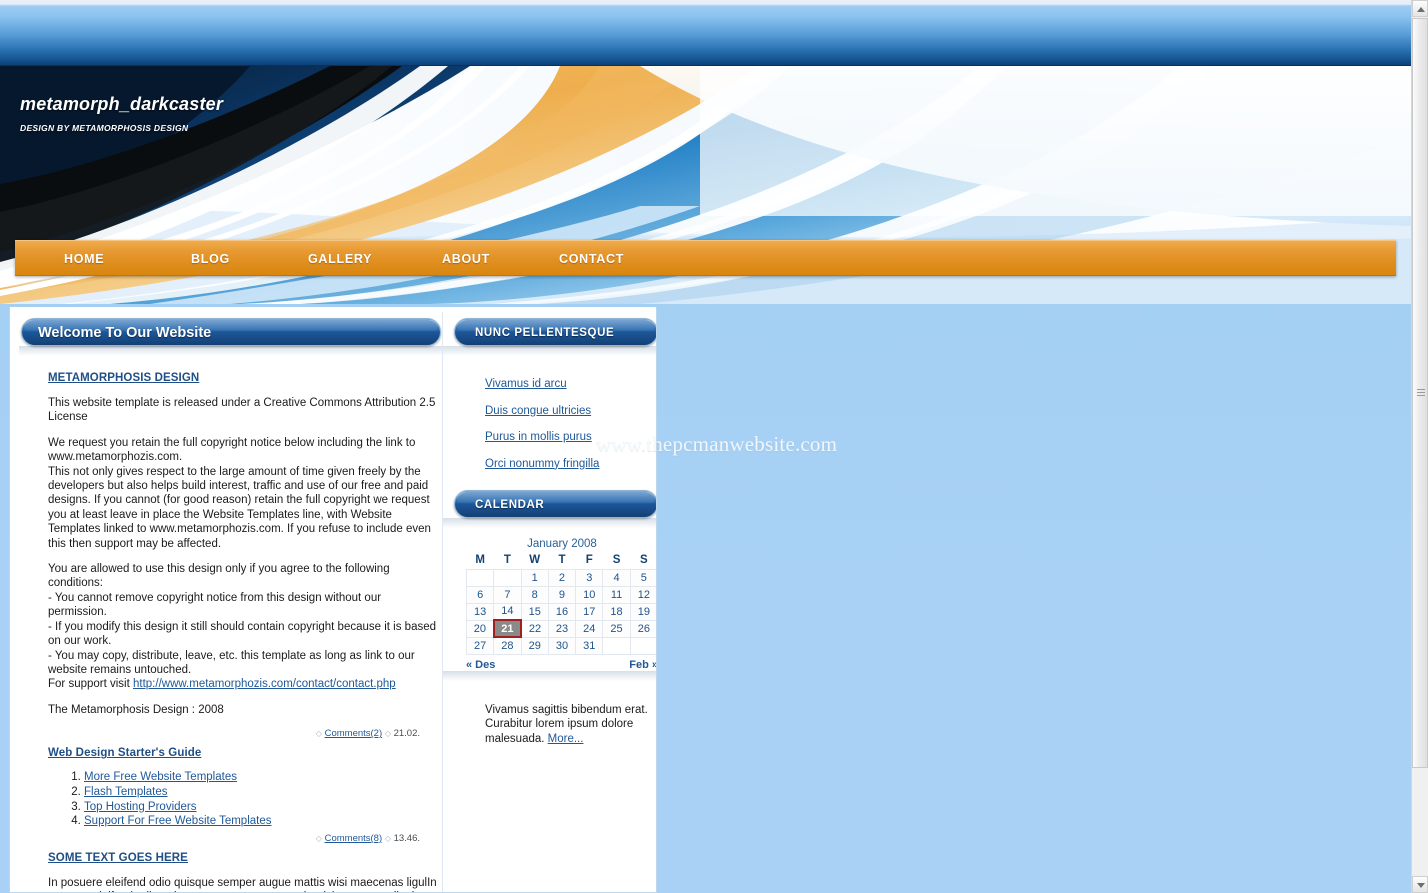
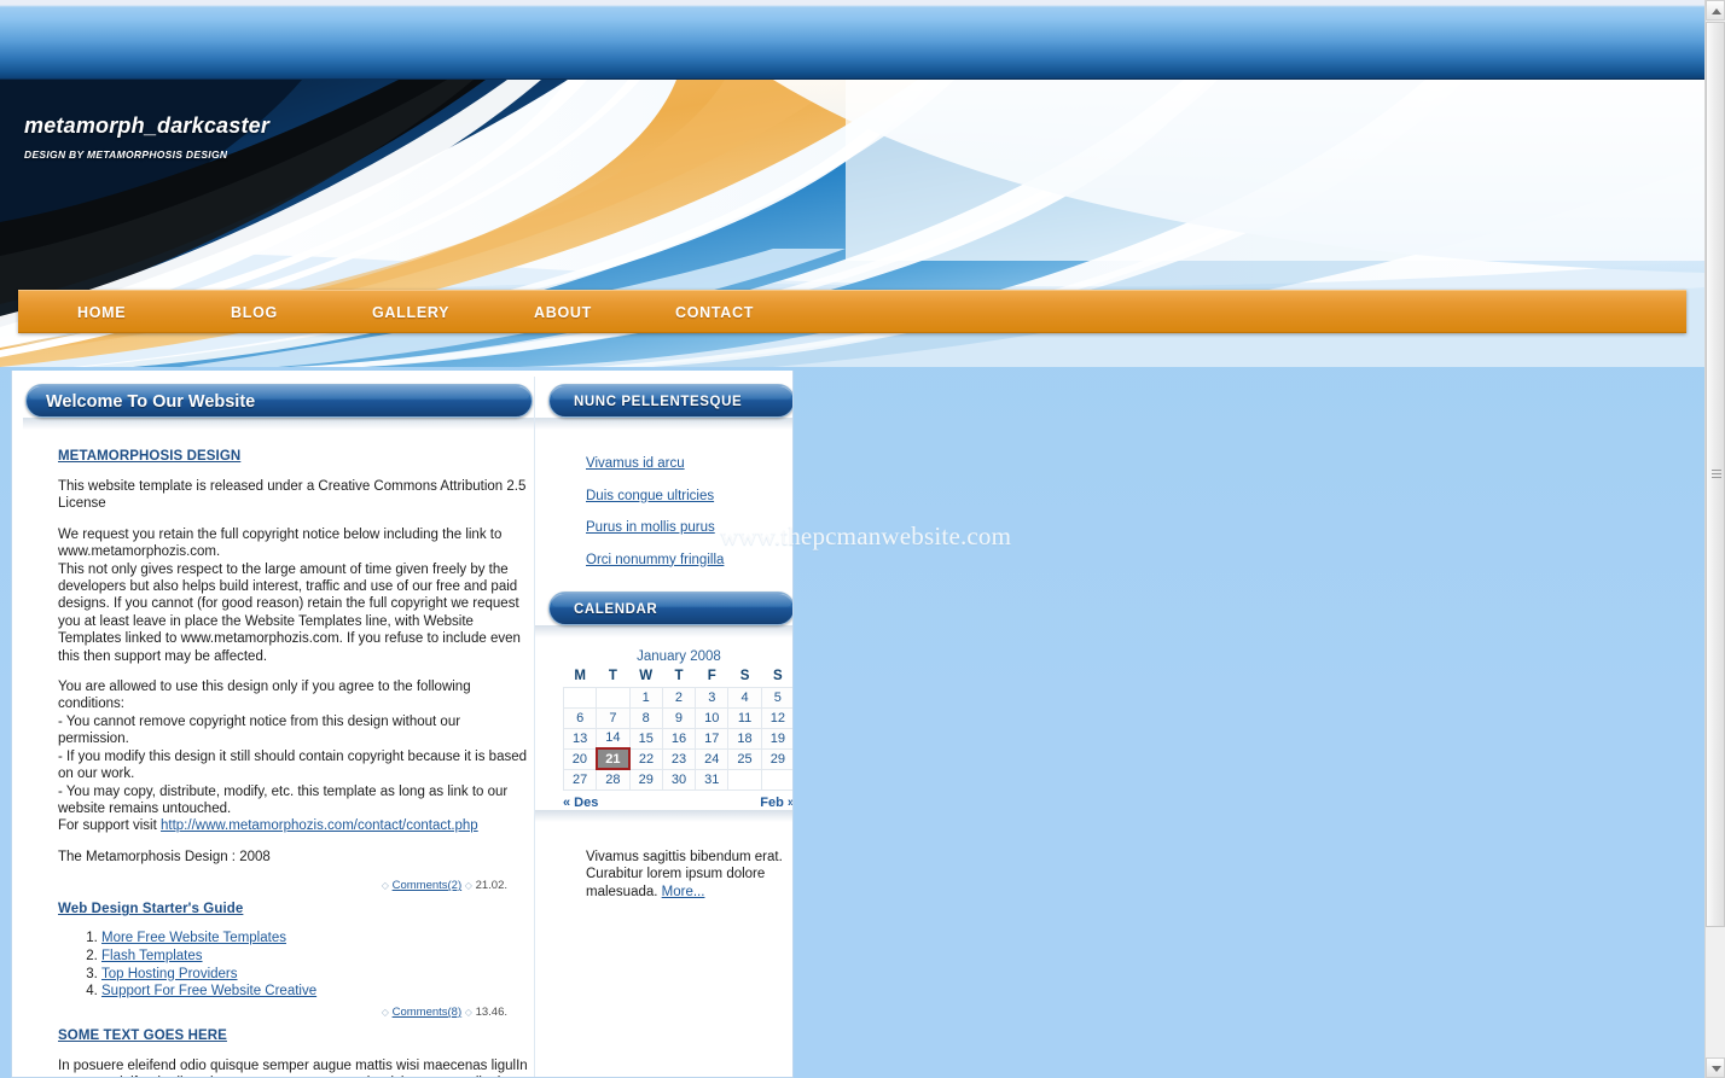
  metamorph_darkcaster
  DESIGN BY METAMORPHOSIS DESIGN
  HOME
  BLOG
  GALLERY
  ABOUT
  CONTACT
  Welcome To Our Website
  METAMORPHOSIS DESIGN
  This website template is released under a Creative Commons Attribution 2.5 License
  We request you retain the full copyright notice below including the link to www.metamorphozis.com.
  This not only gives respect to the large amount of time given freely by the developers but also helps build interest, traffic and use of our free and paid designs. If you cannot (for good reason) retain the full copyright we request you at least leave in place the Website Templates line, with Website Templates linked to www.metamorphozis.com. If you refuse to include even this then support may be affected.
  You are allowed to use this design only if you agree to the following conditions:
  - You cannot remove copyright notice from this design without our permission.
  - If you modify this design it still should contain copyright because it is based on our work.
- - You may copy, distribute, leave, etc. this template as long as link to our website remains untouched.
+ - You may copy, distribute, modify, etc. this template as long as link to our website remains untouched.
  For support visit http://www.metamorphozis.com/contact/contact.php
  The Metamorphosis Design : 2008
  ◇ Comments(2) ◇ 21.02.
  Web Design Starter's Guide
  More Free Website Templates
  Flash Templates
  Top Hosting Providers
- Support For Free Website Templates
+ Support For Free Website Creative
  ◇ Comments(8) ◇ 13.46.
  SOME TEXT GOES HERE
  NUNC PELLENTESQUE
  Vivamus id arcu
  Duis congue ultricies
  Purus in mollis purus
  Orci nonummy fringilla
  CALENDAR
  January 2008
  M	T	W	T	F	S	S
  		1	2	3	4	5
  6	7	8	9	10	11	12
  13	14	15	16	17	18	19
- 20	21	22	23	24	25	26
+ 20	21	22	23	24	25	29
  27	28	29	30	31
  « Des
  Feb »
  Vivamus sagittis bibendum erat. Curabitur lorem ipsum dolore malesuada. More...
  www.thepcmanwebsite.com
